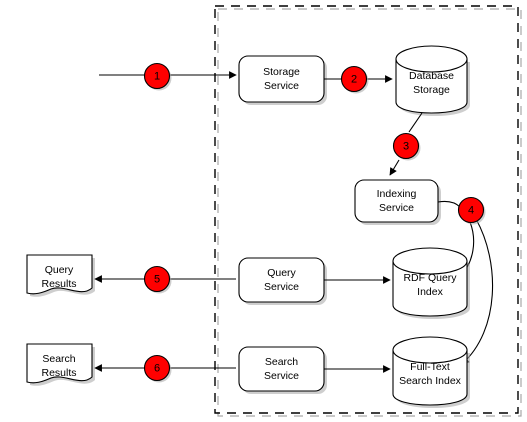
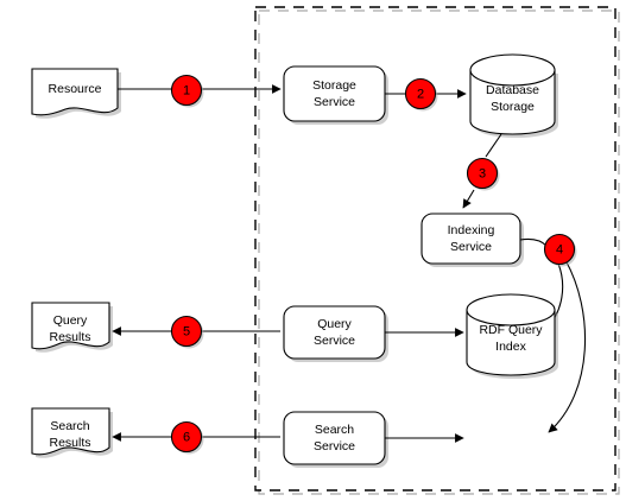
+ Resource
  Storage
  Service
  Database
  Storage
  Indexing
  Service
  Query
  Results
  Query
  Service
  RDF Query
  Index
  Search
  Results
  Search
  Service
- Full-Text
- Search Index
  1
  2
  3
  4
  5
  6
